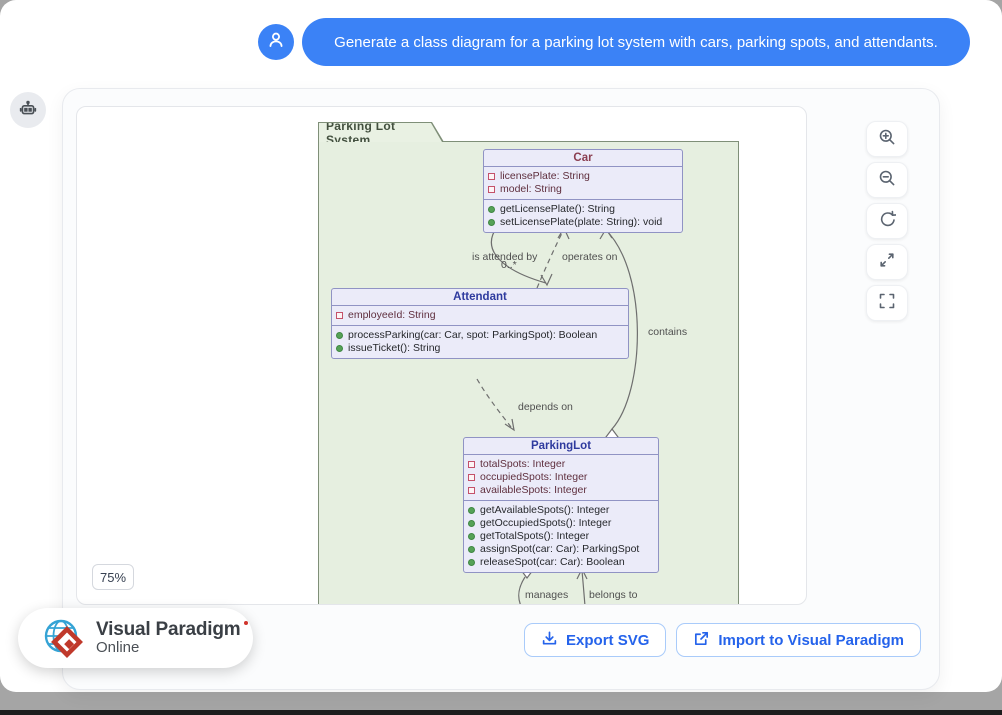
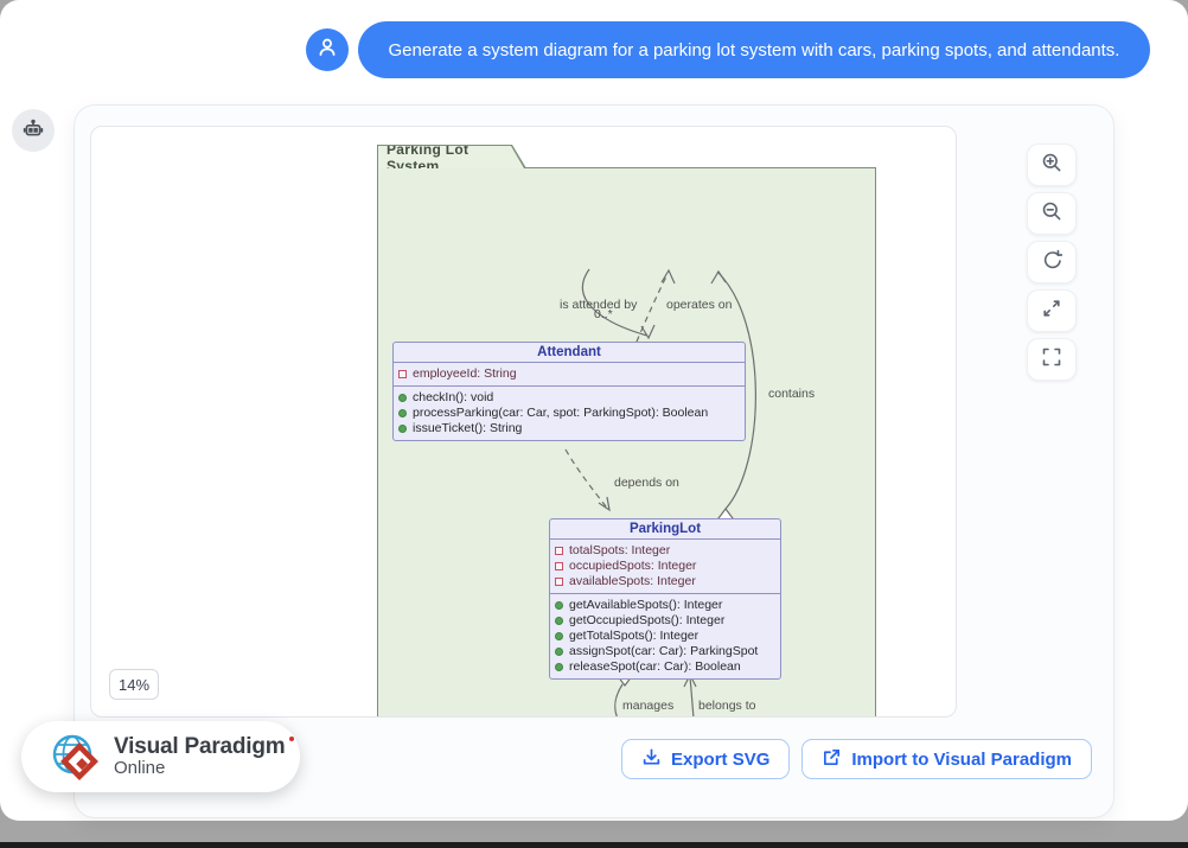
- Generate a class diagram for a parking lot system with cars, parking spots, and attendants.
+ Generate a system diagram for a parking lot system with cars, parking spots, and attendants.
  Parking Lot System
- Car
- licensePlate: String
- model: String
- getLicensePlate(): String
- setLicensePlate(plate: String): void
  Attendant
  employeeId: String
+ checkIn(): void
  processParking(car: Car, spot: ParkingSpot): Boolean
  issueTicket(): String
  ParkingLot
  totalSpots: Integer
  occupiedSpots: Integer
  availableSpots: Integer
  getAvailableSpots(): Integer
  getOccupiedSpots(): Integer
  getTotalSpots(): Integer
  assignSpot(car: Car): ParkingSpot
  releaseSpot(car: Car): Boolean
  is attended by
  operates on
  0..*
  contains
  depends on
  manages
  belongs to
- 75%
+ 14%
  Export SVG
  Import to Visual Paradigm
  Visual Paradigm
  Online
